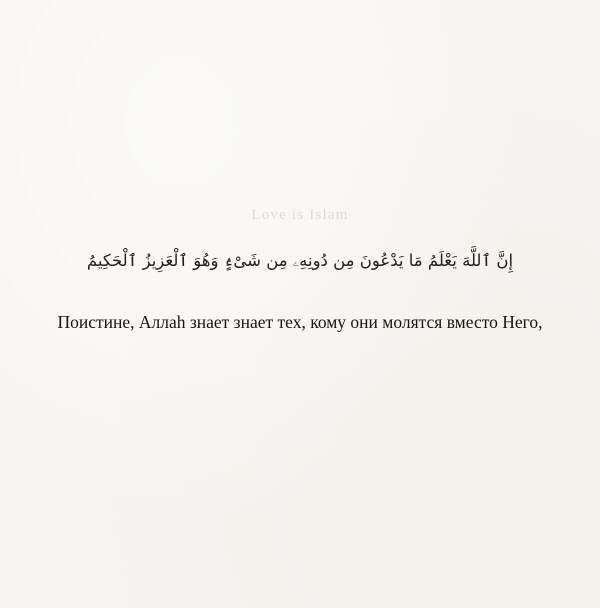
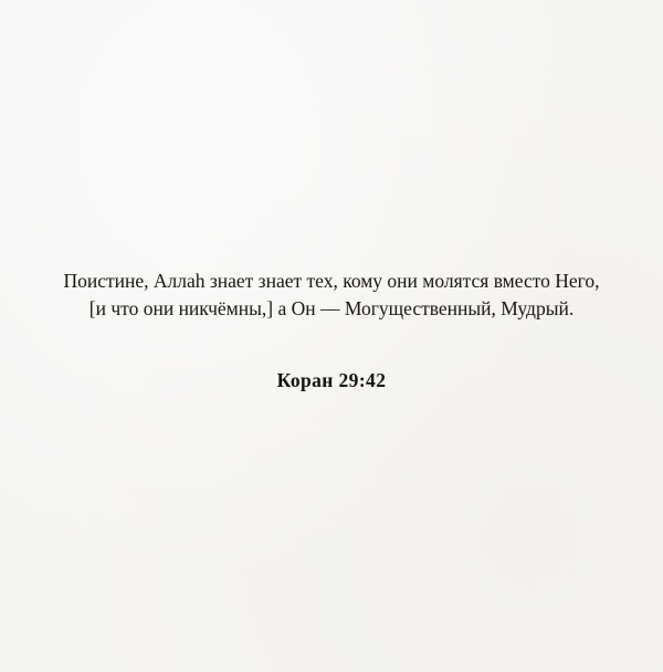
- Love is Islam
- إِنَّ ٱللَّهَ يَعْلَمُ مَا يَدْعُونَ مِن دُونِهِۦ مِن شَىْءٍۢ وَهُوَ ٱلْعَزِيزُ ٱلْحَكِيمُ
  Поистине, Аллаh знает знает тех, кому они молятся вместо Него,
+ [и что они никчёмны,] а Он — Могущественный, Мудрый.
+ Коран 29:42
